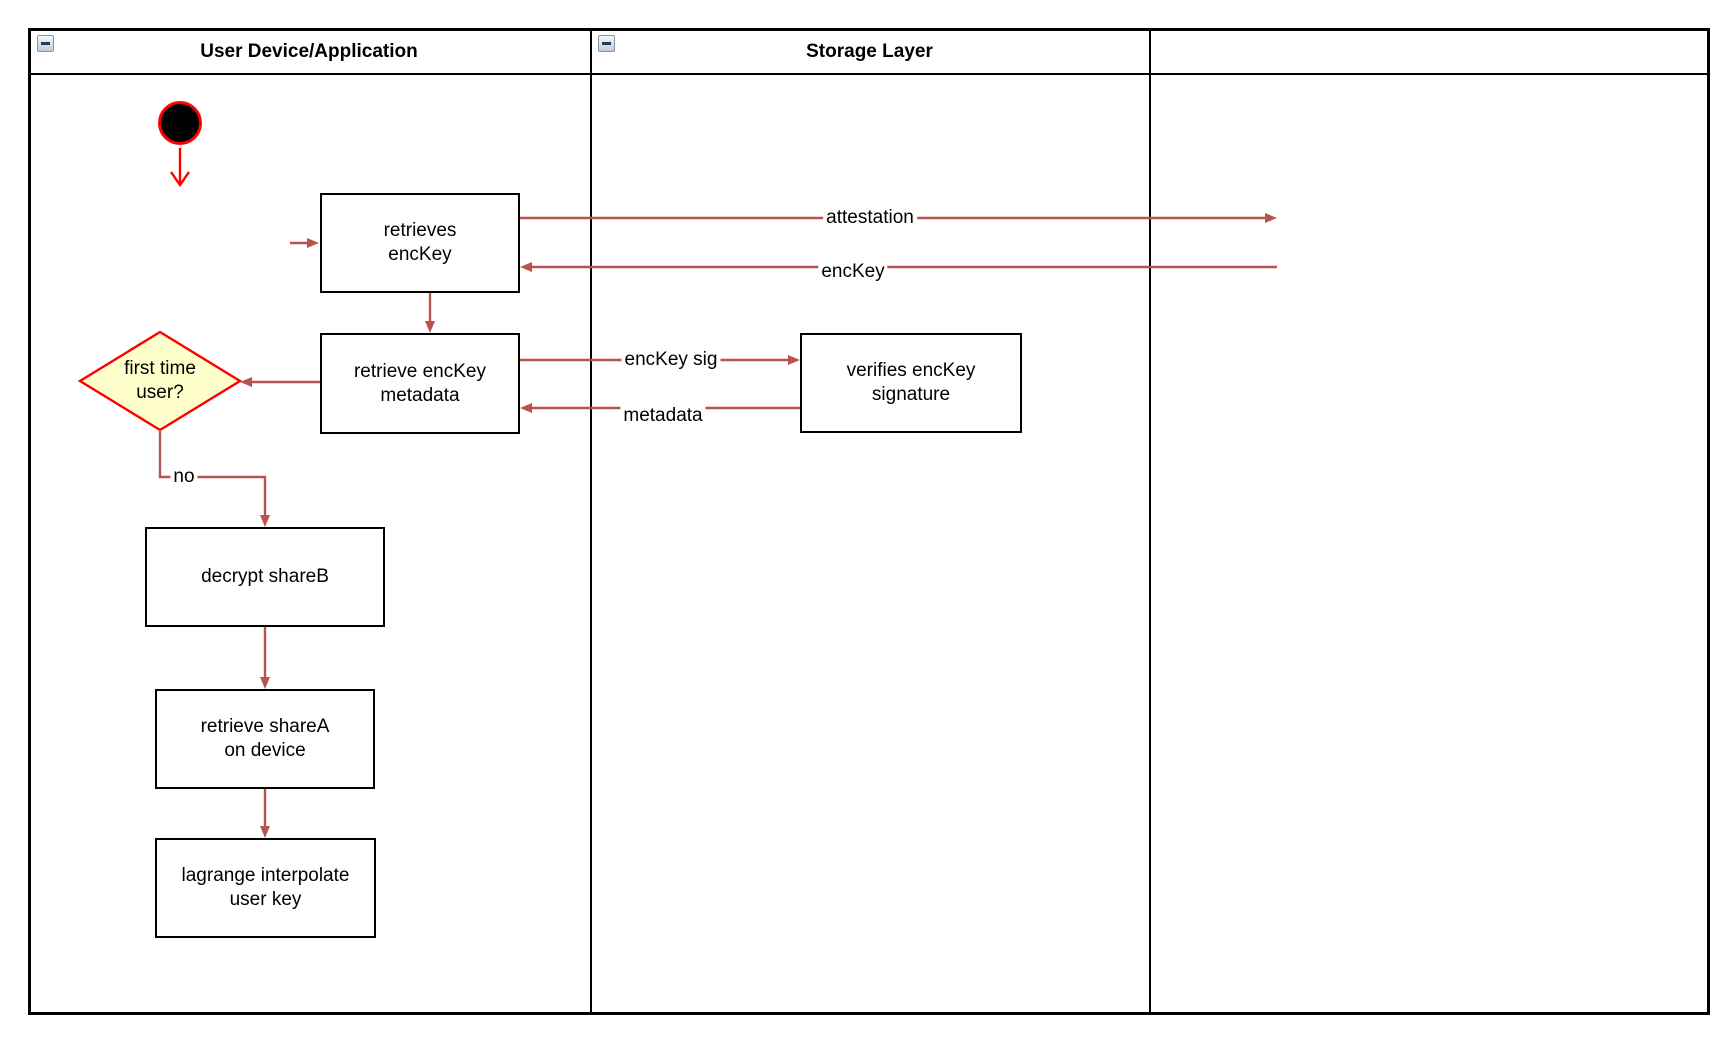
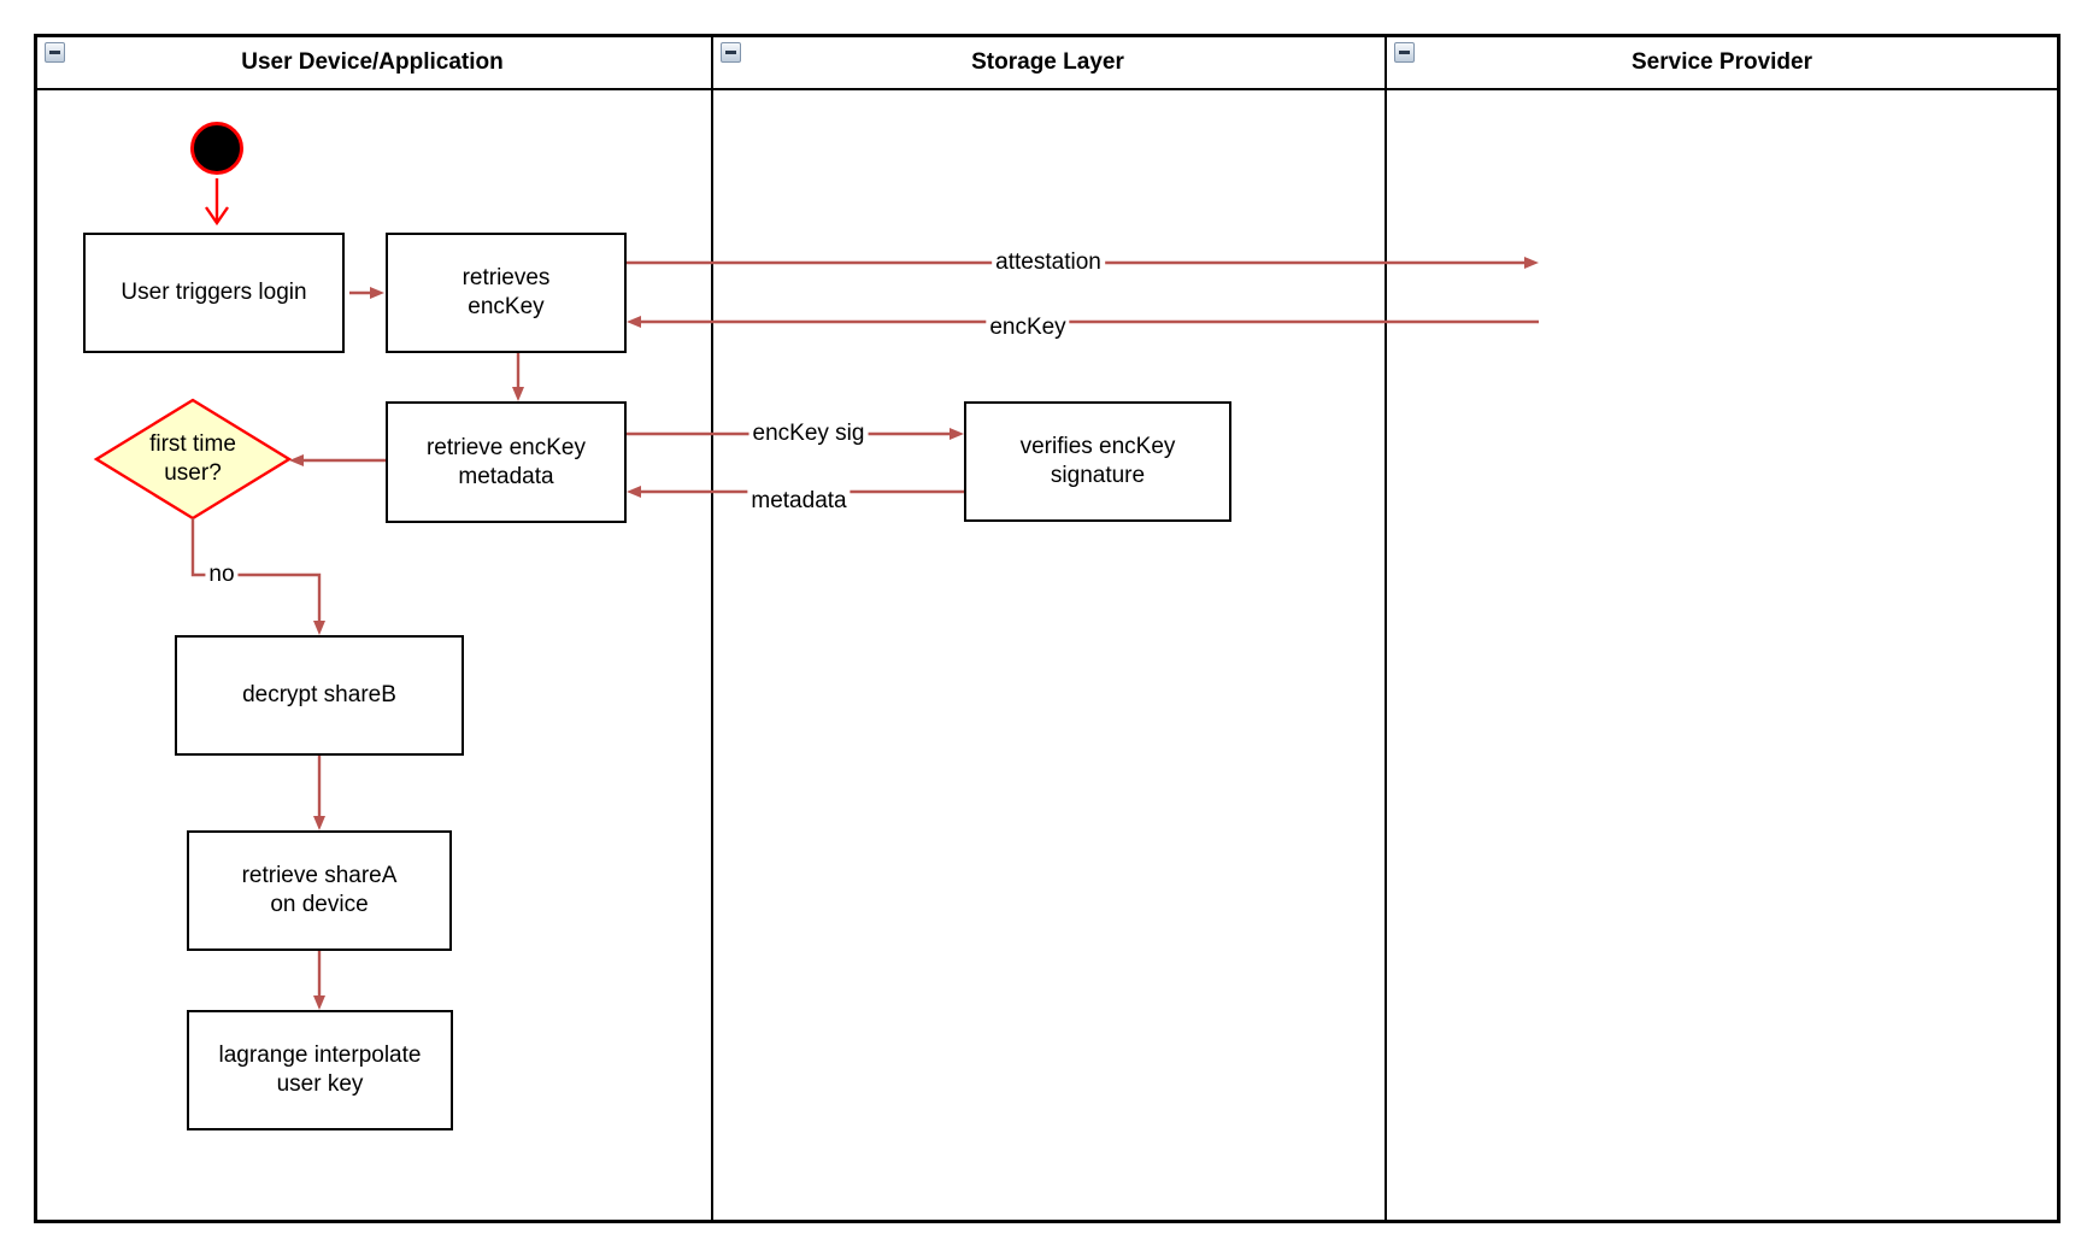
  User Device/Application
  Storage Layer
+ Service Provider
+ User triggers login
  retrieves
  encKey
  retrieve encKey
  metadata
  first time
  user?
  decrypt shareB
  retrieve shareA
  on device
  lagrange interpolate
  user key
  verifies encKey
  signature
  attestation
  encKey
  encKey sig
  metadata
  no
